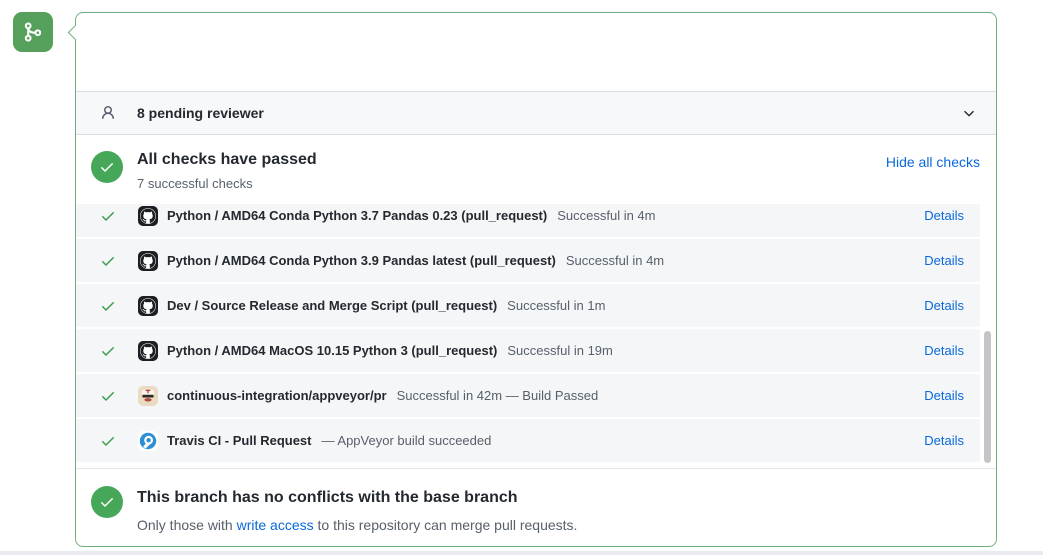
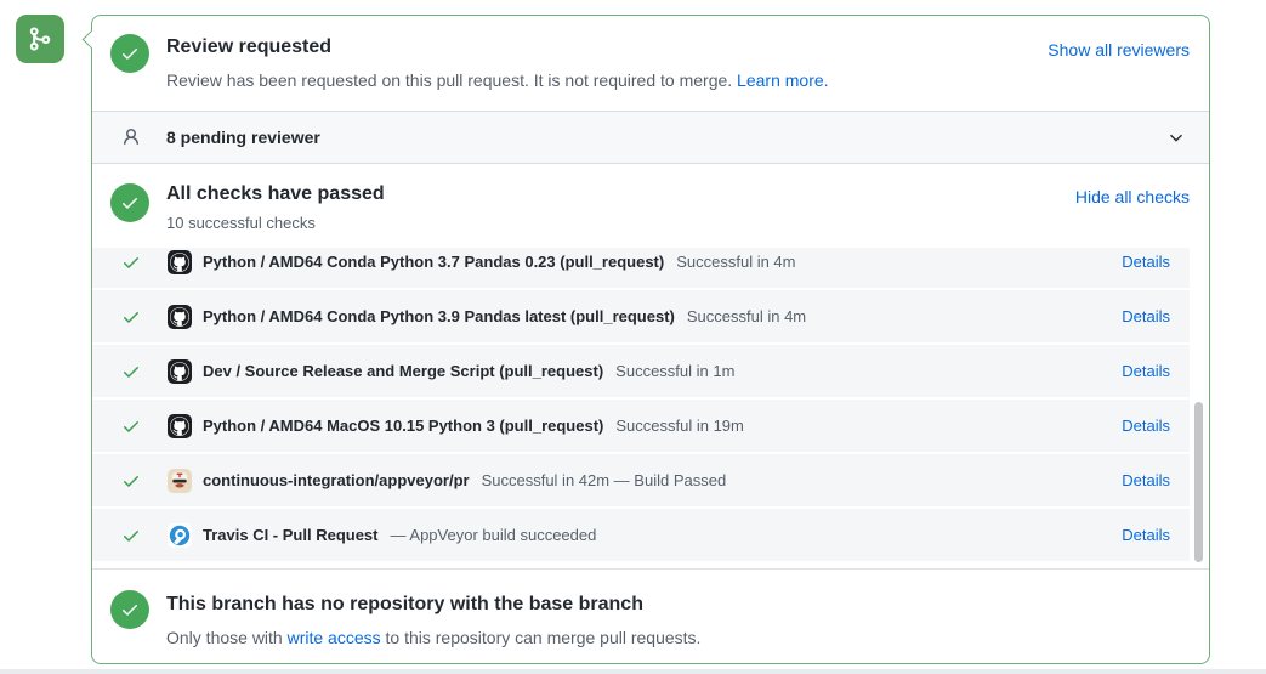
+ Review requested
+ Review has been requested on this pull request. It is not required to merge. Learn more.
+ Show all reviewers
  8 pending reviewer
  All checks have passed
- 7 successful checks
+ 10 successful checks
  Hide all checks
  Python / AMD64 Conda Python 3.7 Pandas 0.23 (pull_request)
  Successful in 4m
  Details
  Python / AMD64 Conda Python 3.9 Pandas latest (pull_request)
  Successful in 4m
  Details
  Dev / Source Release and Merge Script (pull_request)
  Successful in 1m
  Details
  Python / AMD64 MacOS 10.15 Python 3 (pull_request)
  Successful in 19m
  Details
  continuous-integration/appveyor/pr
  Successful in 42m — Build Passed
  Details
  Travis CI - Pull Request
  — AppVeyor build succeeded
  Details
- This branch has no conflicts with the base branch
+ This branch has no repository with the base branch
  Only those with write access to this repository can merge pull requests.
